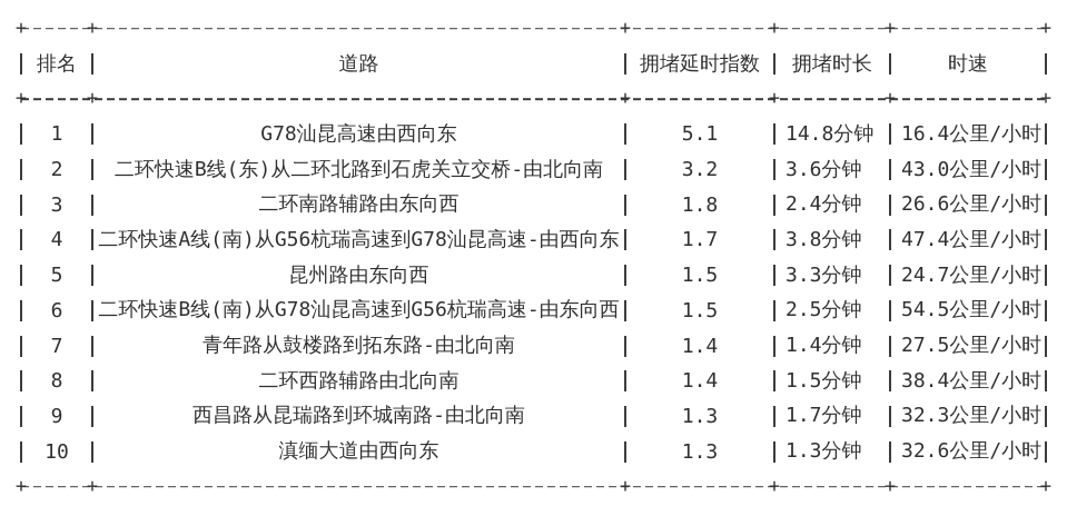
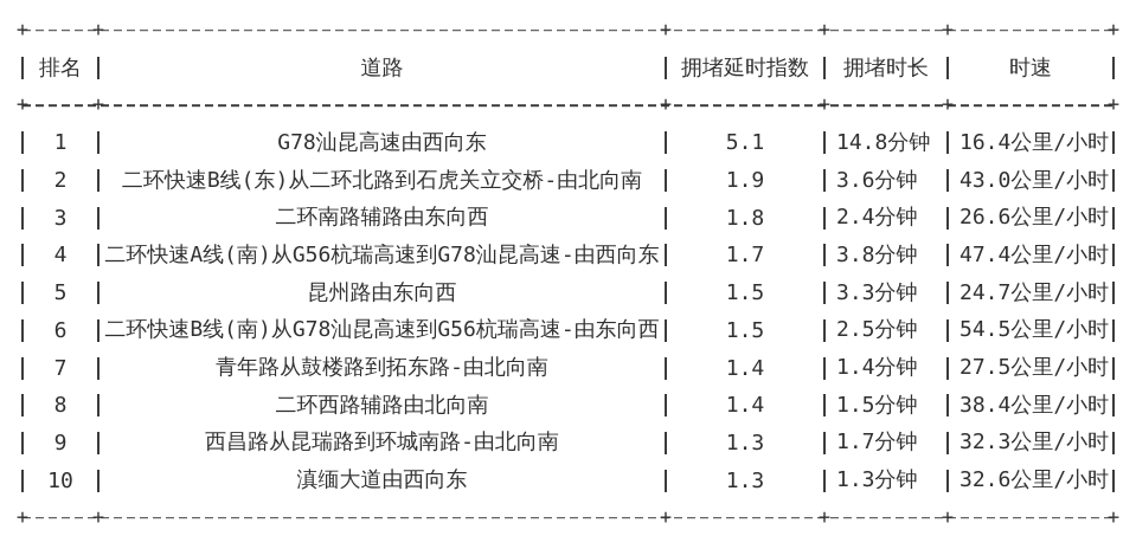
  排名
  道路
  拥堵延时指数
  拥堵时长
  时速
  1
  G78汕昆高速由西向东
  5.1
  14.8分钟
  16.4公里/小时
  2
  二环快速B线(东)从二环北路到石虎关立交桥-由北向南
- 3.2
+ 1.9
  3.6分钟
  43.0公里/小时
  3
  二环南路辅路由东向西
  1.8
  2.4分钟
  26.6公里/小时
  4
  二环快速A线(南)从G56杭瑞高速到G78汕昆高速-由西向东
  1.7
  3.8分钟
  47.4公里/小时
  5
  昆州路由东向西
  1.5
  3.3分钟
  24.7公里/小时
  6
  二环快速B线(南)从G78汕昆高速到G56杭瑞高速-由东向西
  1.5
  2.5分钟
  54.5公里/小时
  7
  青年路从鼓楼路到拓东路-由北向南
  1.4
  1.4分钟
  27.5公里/小时
  8
  二环西路辅路由北向南
  1.4
  1.5分钟
  38.4公里/小时
  9
  西昌路从昆瑞路到环城南路-由北向南
  1.3
  1.7分钟
  32.3公里/小时
  10
  滇缅大道由西向东
  1.3
  1.3分钟
  32.6公里/小时
